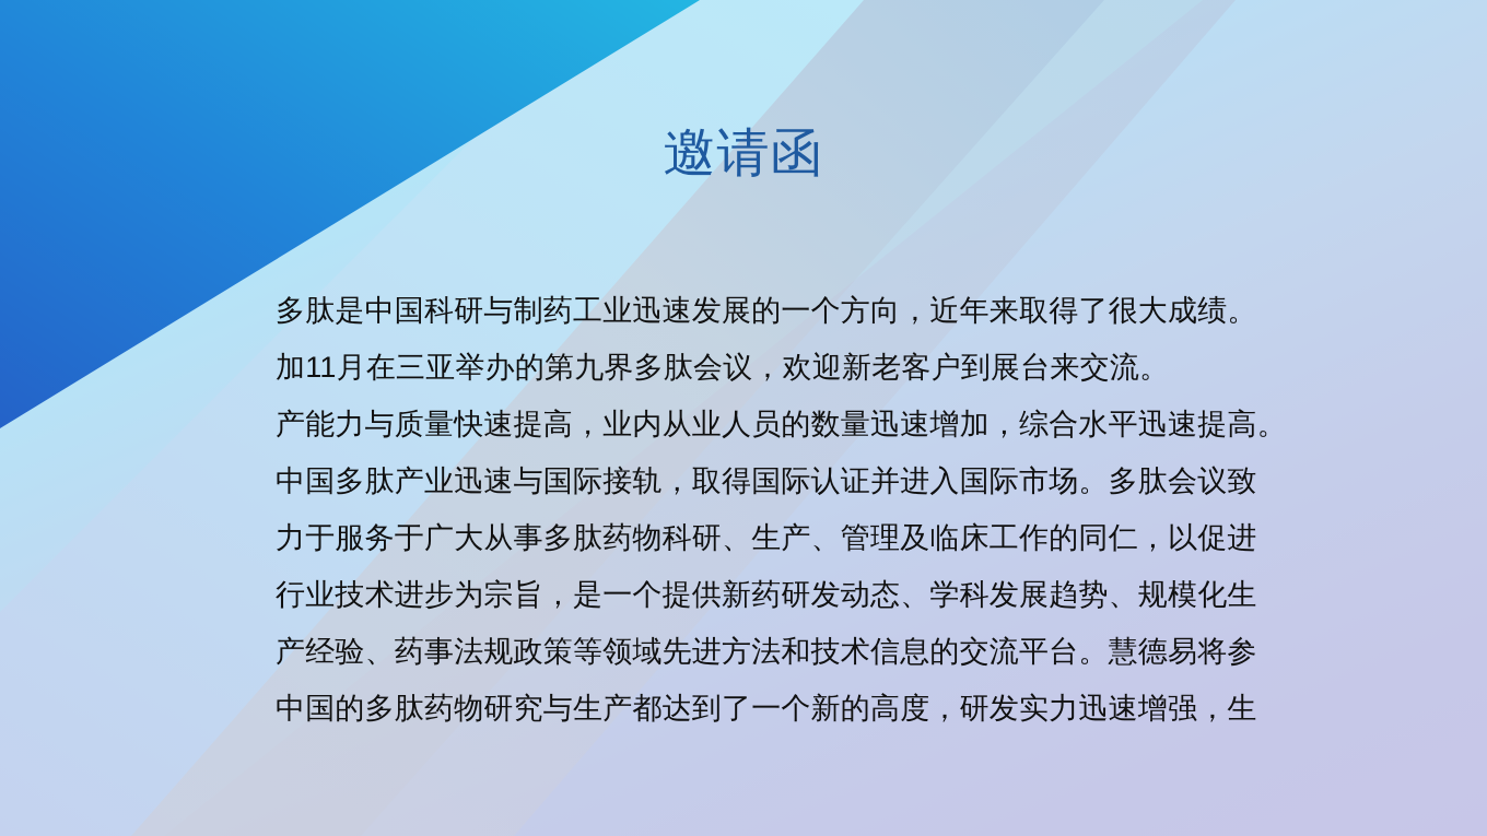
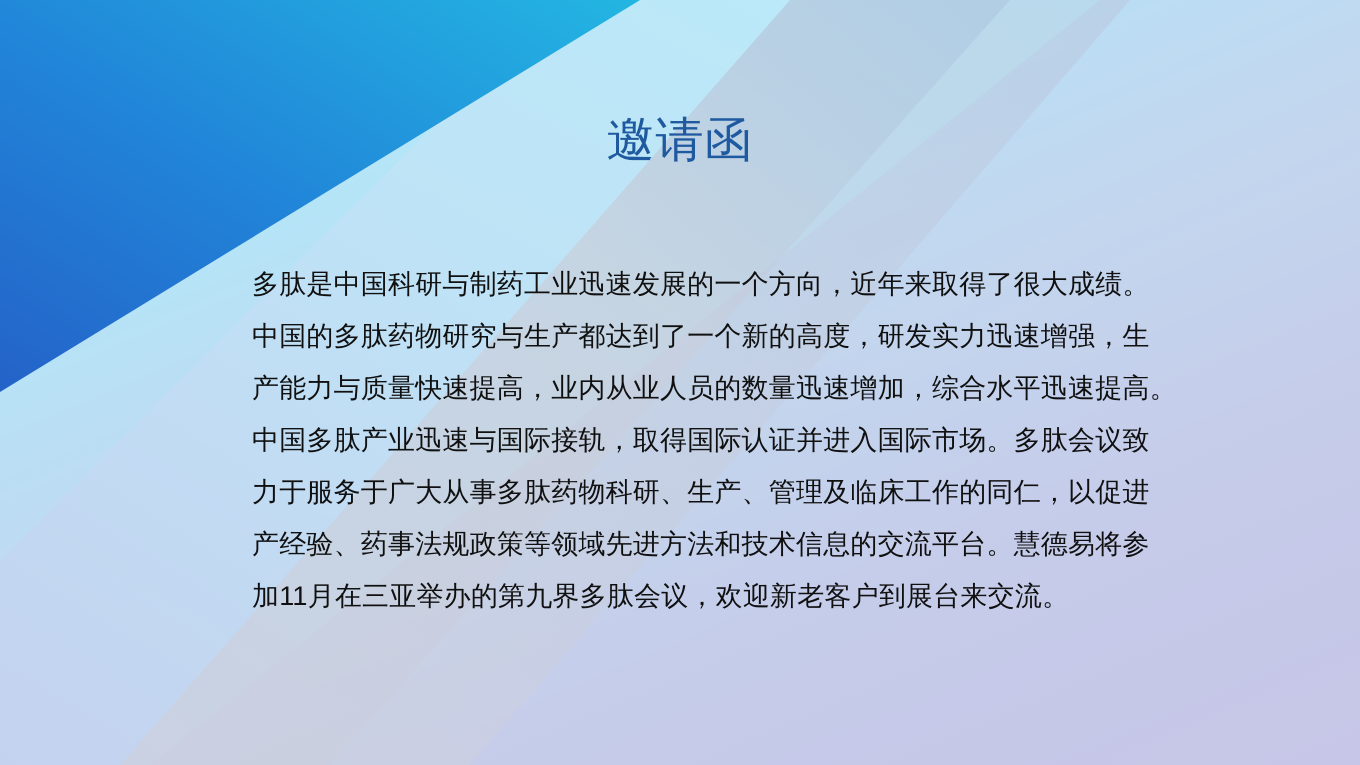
  邀请函
  多肽是中国科研与制药工业迅速发展的一个方向，近年来取得了很大成绩。
- 加11月在三亚举办的第九界多肽会议，欢迎新老客户到展台来交流。
+ 中国的多肽药物研究与生产都达到了一个新的高度，研发实力迅速增强，生
  产能力与质量快速提高，业内从业人员的数量迅速增加，综合水平迅速提高。
  中国多肽产业迅速与国际接轨，取得国际认证并进入国际市场。多肽会议致
  力于服务于广大从事多肽药物科研、生产、管理及临床工作的同仁，以促进
- 行业技术进步为宗旨，是一个提供新药研发动态、学科发展趋势、规模化生
  产经验、药事法规政策等领域先进方法和技术信息的交流平台。慧德易将参
- 中国的多肽药物研究与生产都达到了一个新的高度，研发实力迅速增强，生
+ 加11月在三亚举办的第九界多肽会议，欢迎新老客户到展台来交流。
